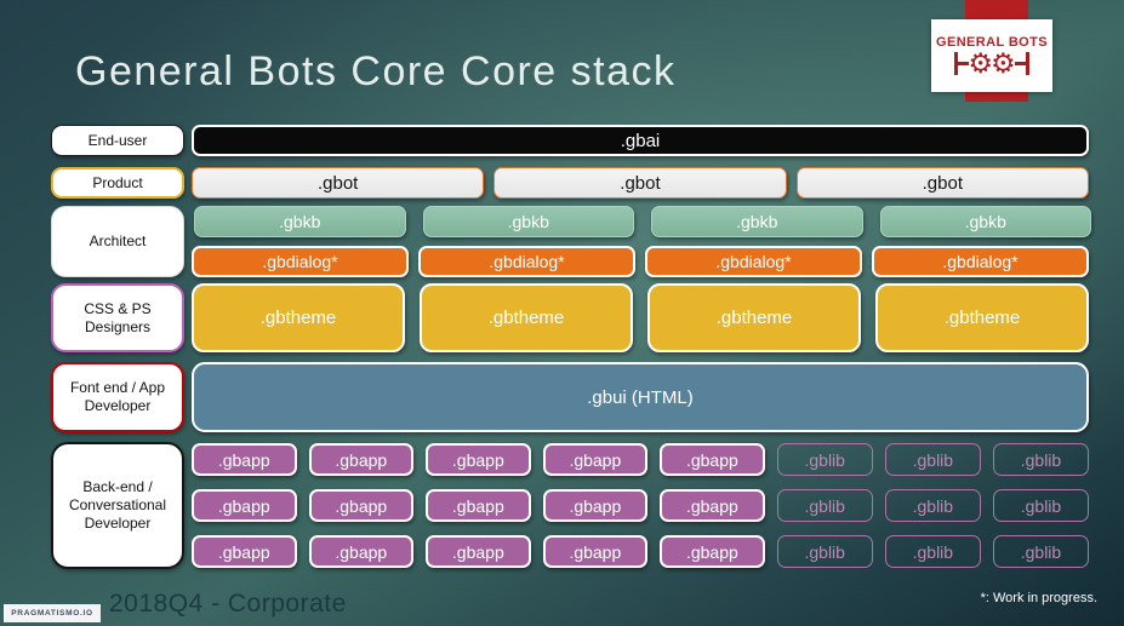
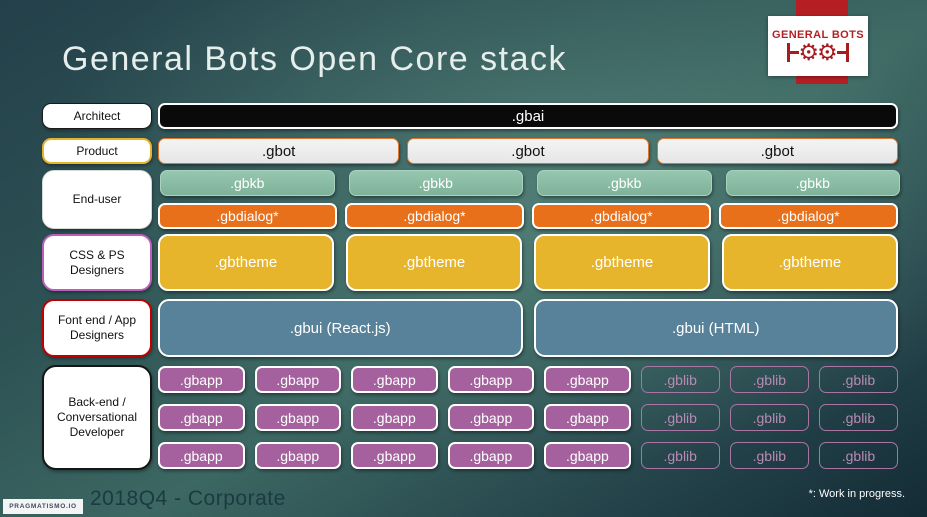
- General Bots Core Core stack
+ General Bots Open Core stack
  GENERAL BOTS
  ⚙
  ⚙
- End-user
+ Architect
  Product
- Architect
+ End-user
  CSS & PS Designers
- Font end / App Developer
+ Font end / App Designers
  Back-end / Conversational Developer
  .gbai
  .gbot
  .gbot
  .gbot
  .gbkb
  .gbkb
  .gbkb
  .gbkb
  .gbdialog*
  .gbdialog*
  .gbdialog*
  .gbdialog*
  .gbtheme
  .gbtheme
  .gbtheme
  .gbtheme
+ .gbui (React.js)
  .gbui (HTML)
  .gbapp
  .gbapp
  .gbapp
  .gbapp
  .gbapp
  .gblib
  .gblib
  .gblib
  .gbapp
  .gbapp
  .gbapp
  .gbapp
  .gbapp
  .gblib
  .gblib
  .gblib
  .gbapp
  .gbapp
  .gbapp
  .gbapp
  .gbapp
  .gblib
  .gblib
  .gblib
  2018Q4 - Corporate
  *: Work in progress.
